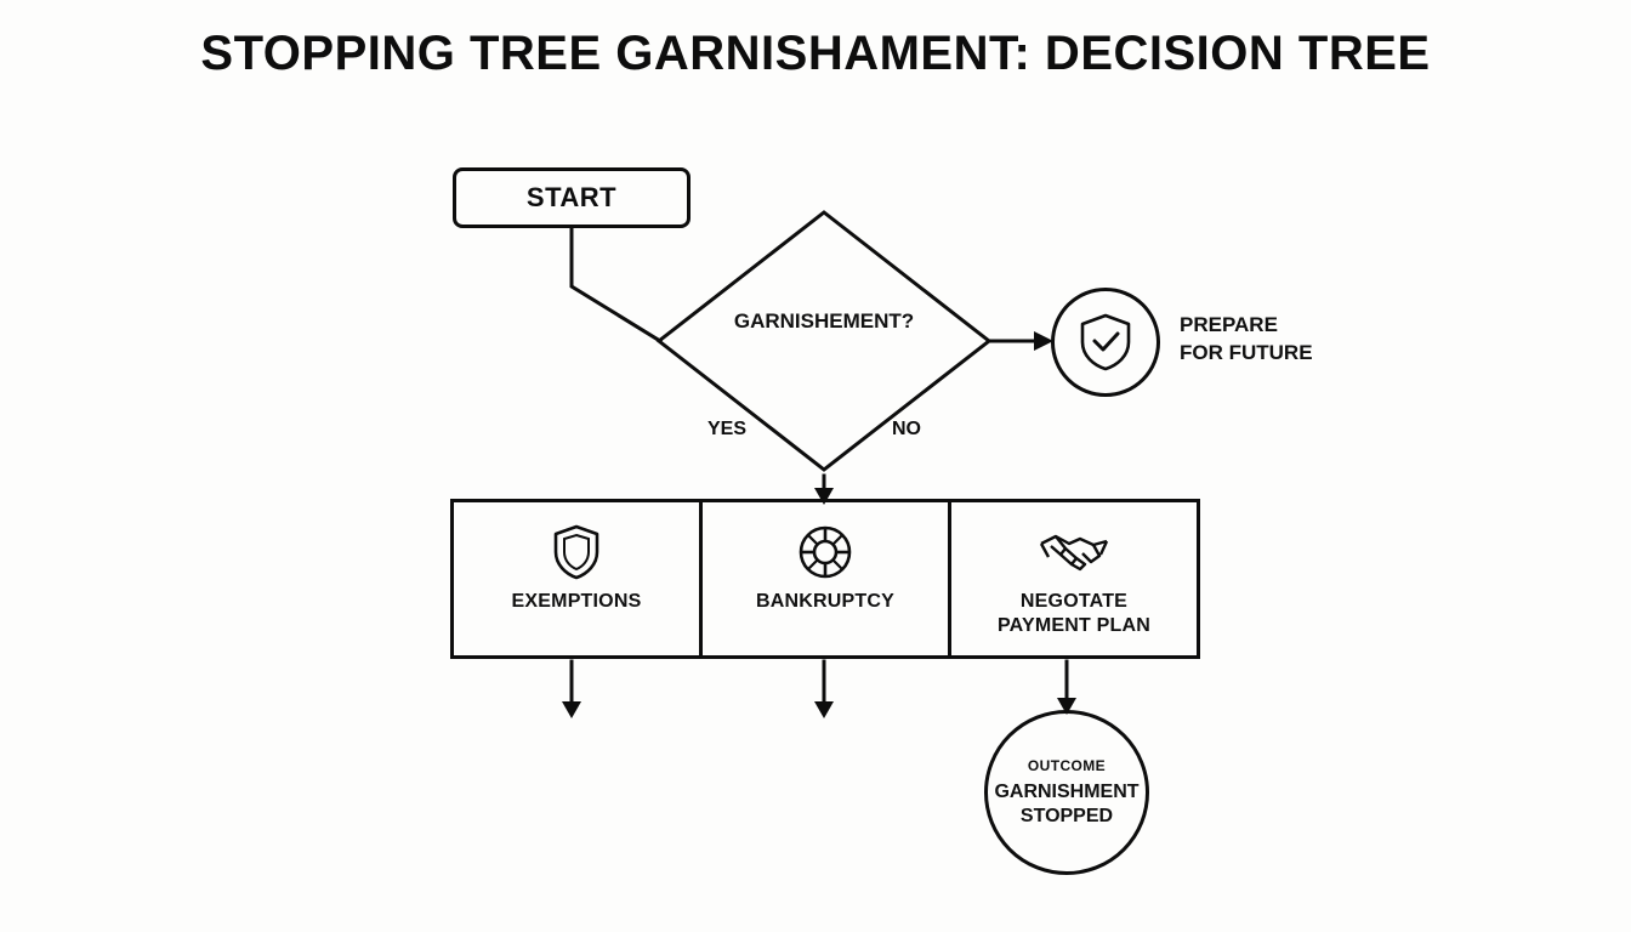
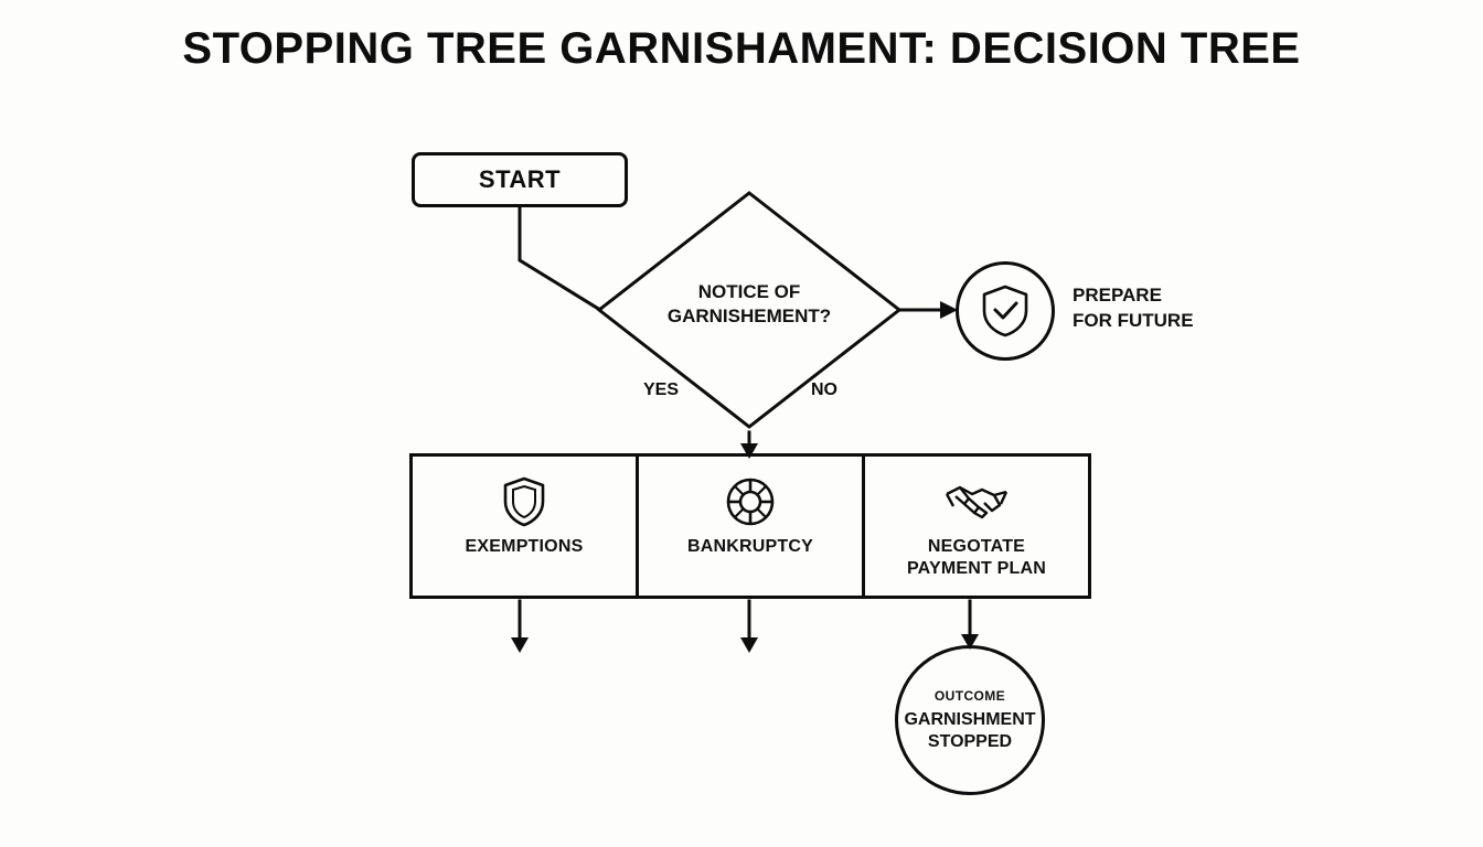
  STOPPING TREE GARNISHAMENT: DECISION TREE
  START
+ NOTICE OF
  GARNISHEMENT?
  YES
  NO
  PREPARE
  FOR FUTURE
  EXEMPTIONS
  BANKRUPTCY
  NEGOTATE
  PAYMENT PLAN
  OUTCOME
  GARNISHMENT
  STOPPED
